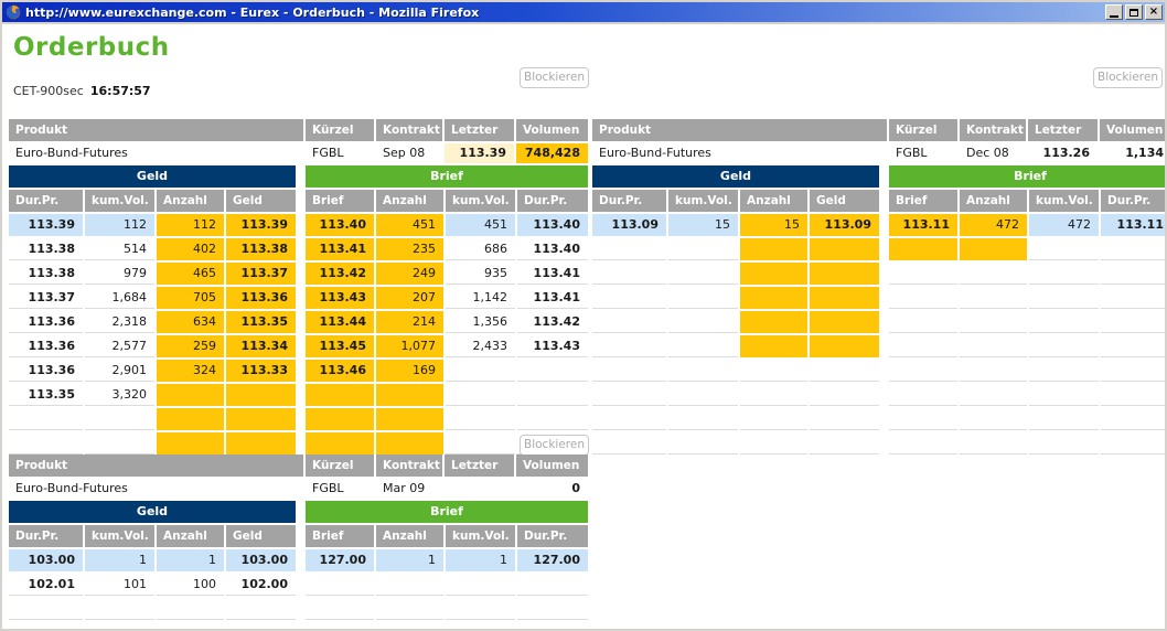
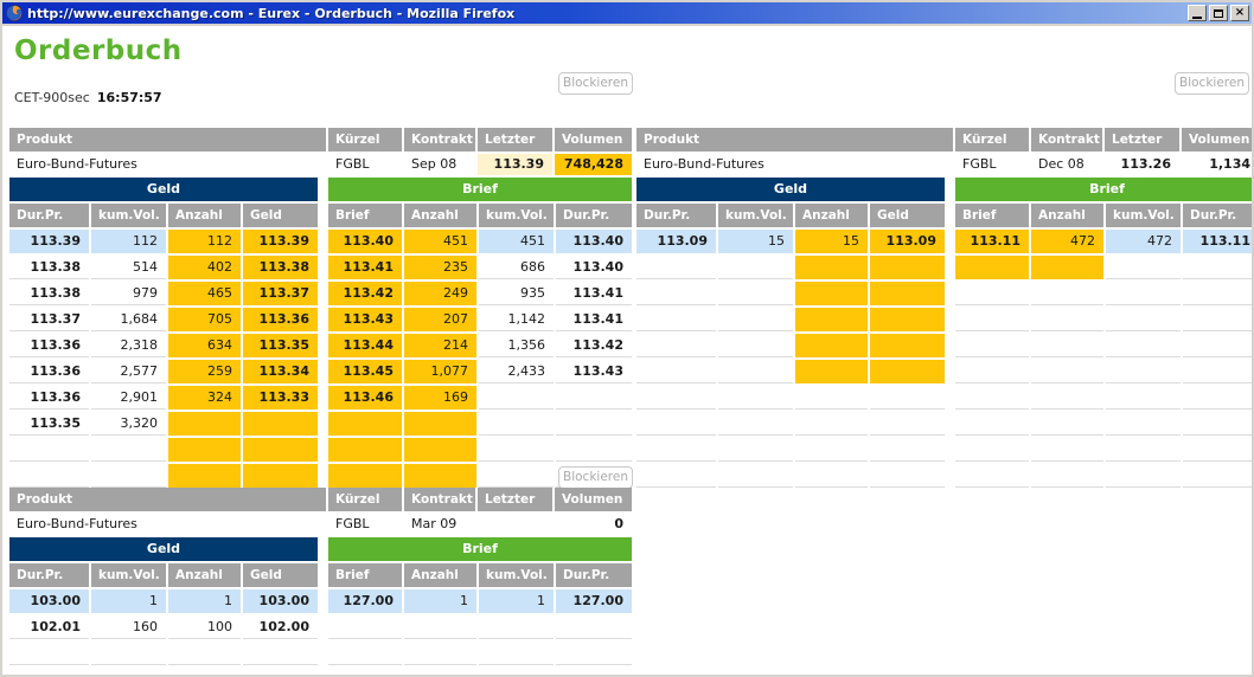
  http://www.eurexchange.com - Eurex - Orderbuch - Mozilla Firefox
  ×
  Orderbuch
  CET-900sec 16:57:57
  Blockieren
  Blockieren
  Blockieren
  Produkt
  Kürzel
  Kontrakt
  Letzter
  Volumen
  Euro-Bund-Futures
  FGBL
  Sep 08
  113.39
  748,428
  Geld
  Brief
  Dur.Pr.
  kum.Vol.
  Anzahl
  Geld
  Brief
  Anzahl
  kum.Vol.
  Dur.Pr.
  113.39
  112
  112
  113.39
  113.40
  451
  451
  113.40
  113.38
  514
  402
  113.38
  113.41
  235
  686
  113.40
  113.38
  979
  465
  113.37
  113.42
  249
  935
  113.41
  113.37
  1,684
  705
  113.36
  113.43
  207
  1,142
  113.41
  113.36
  2,318
  634
  113.35
  113.44
  214
  1,356
  113.42
  113.36
  2,577
  259
  113.34
  113.45
  1,077
  2,433
  113.43
  113.36
  2,901
  324
  113.33
  113.46
  169
  113.35
  3,320
  Produkt
  Kürzel
  Kontrakt
  Letzter
  Volumen
  Euro-Bund-Futures
  FGBL
  Dec 08
  113.26
  1,134
  Geld
  Brief
  Dur.Pr.
  kum.Vol.
  Anzahl
  Geld
  Brief
  Anzahl
  kum.Vol.
  Dur.Pr.
  113.09
  15
  15
  113.09
  113.11
  472
  472
  113.11
  Produkt
  Kürzel
  Kontrakt
  Letzter
  Volumen
  Euro-Bund-Futures
  FGBL
  Mar 09
  0
  Geld
  Brief
  Dur.Pr.
  kum.Vol.
  Anzahl
  Geld
  Brief
  Anzahl
  kum.Vol.
  Dur.Pr.
  103.00
  1
  1
  103.00
  127.00
  1
  1
  127.00
  102.01
- 101
+ 160
  100
  102.00
